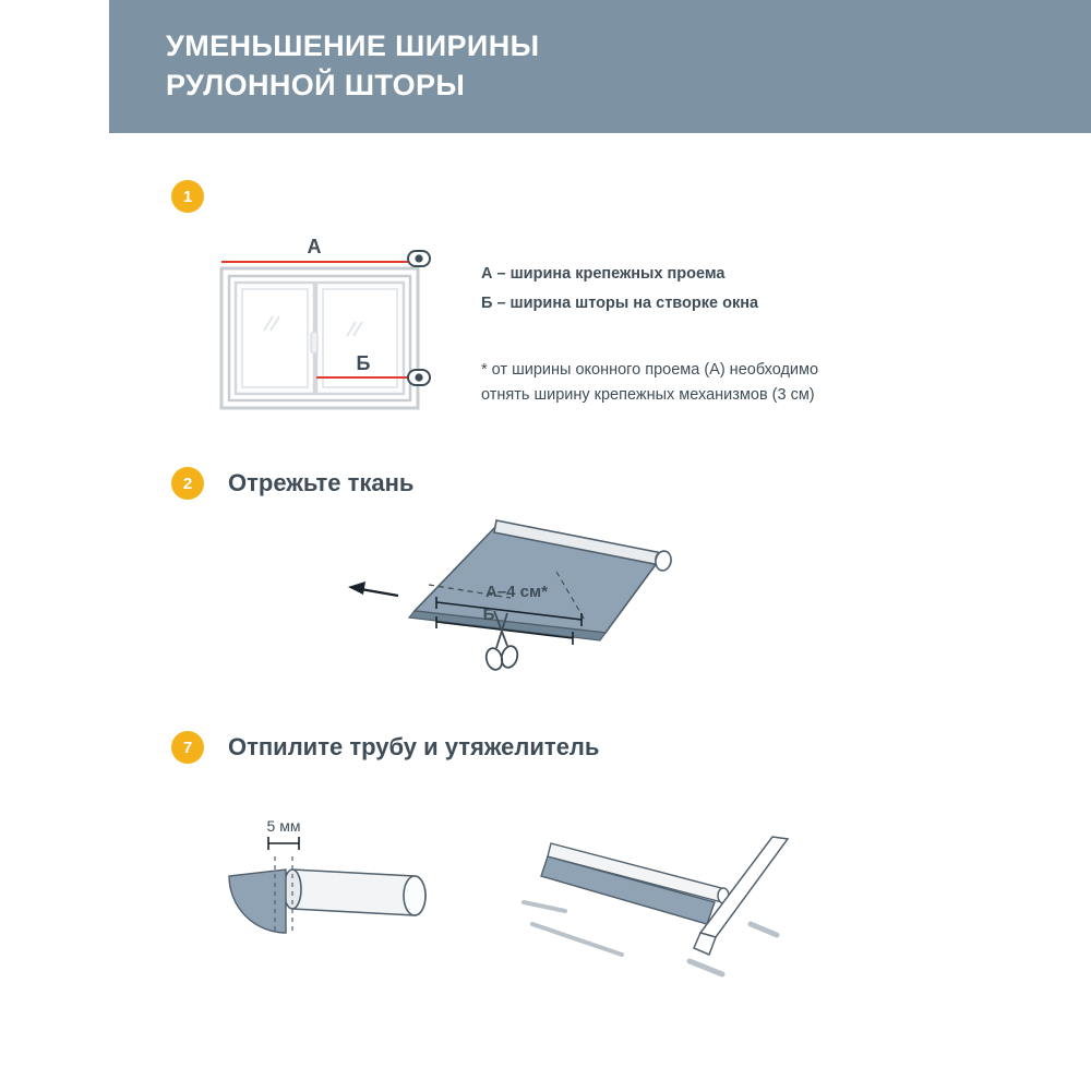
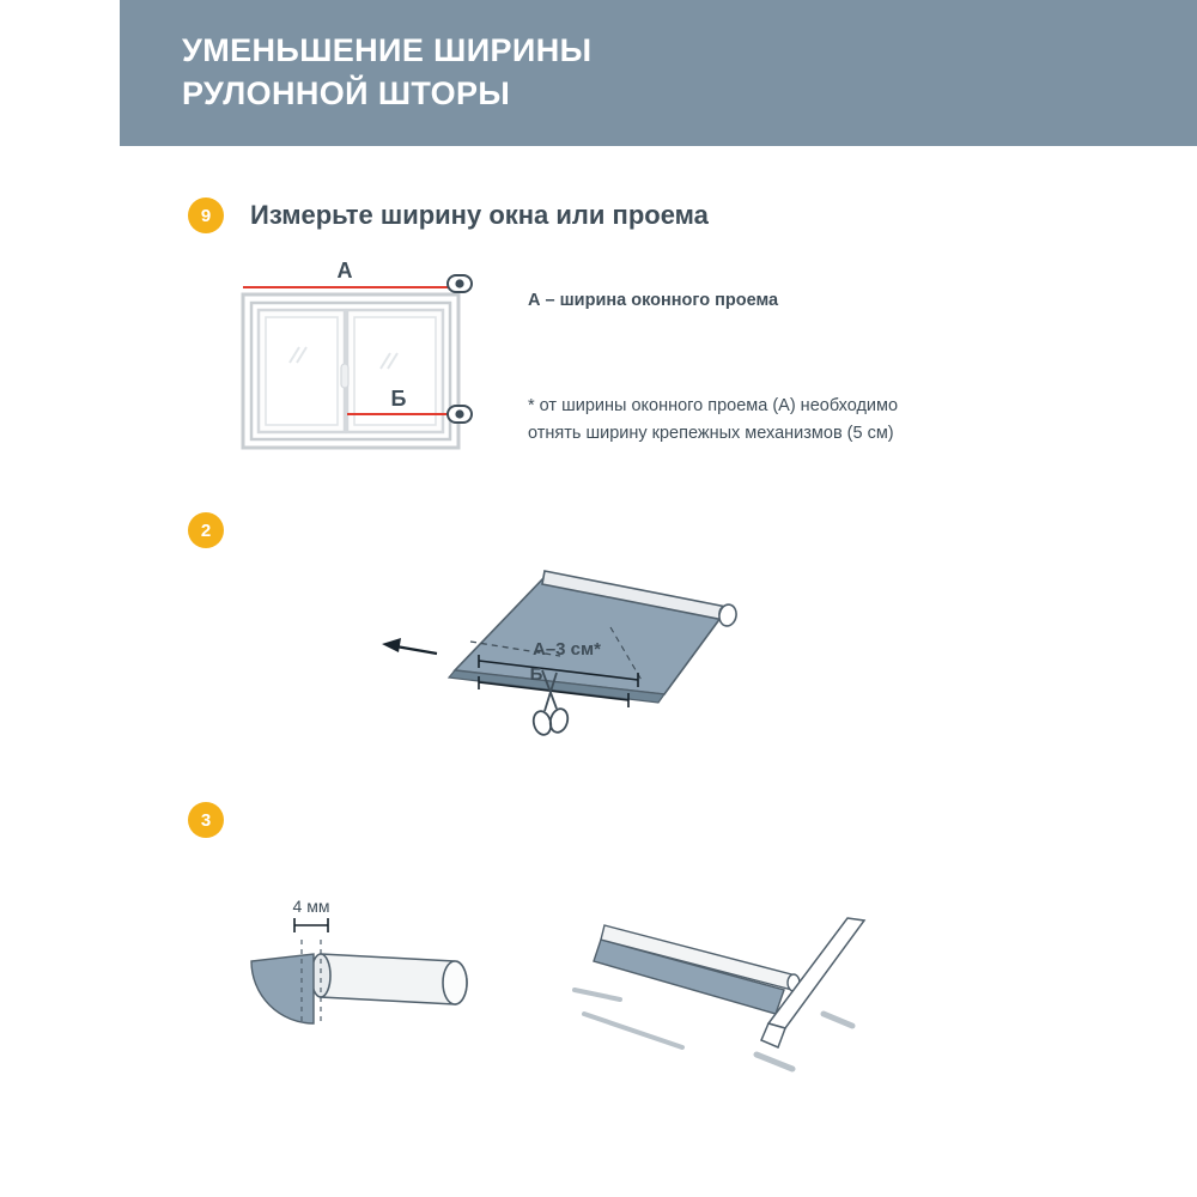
  УМЕНЬШЕНИЕ ШИРИНЫ
  РУЛОННОЙ ШТОРЫ
- 1
+ 9
+ Измерьте ширину окна или проема
- А – ширина крепежных проема
+ А – ширина оконного проема
- Б – ширина шторы на створке окна
- * от ширины оконного проема (А) необходимо отнять ширину крепежных механизмов (3 см)
+ * от ширины оконного проема (А) необходимо отнять ширину крепежных механизмов (5 см)
  А
  Б
  2
- Отрежьте ткань
- А–4 см*
+ А–3 см*
  Б
- 7
+ 3
- Отпилите трубу и утяжелитель
- 5 мм
+ 4 мм
